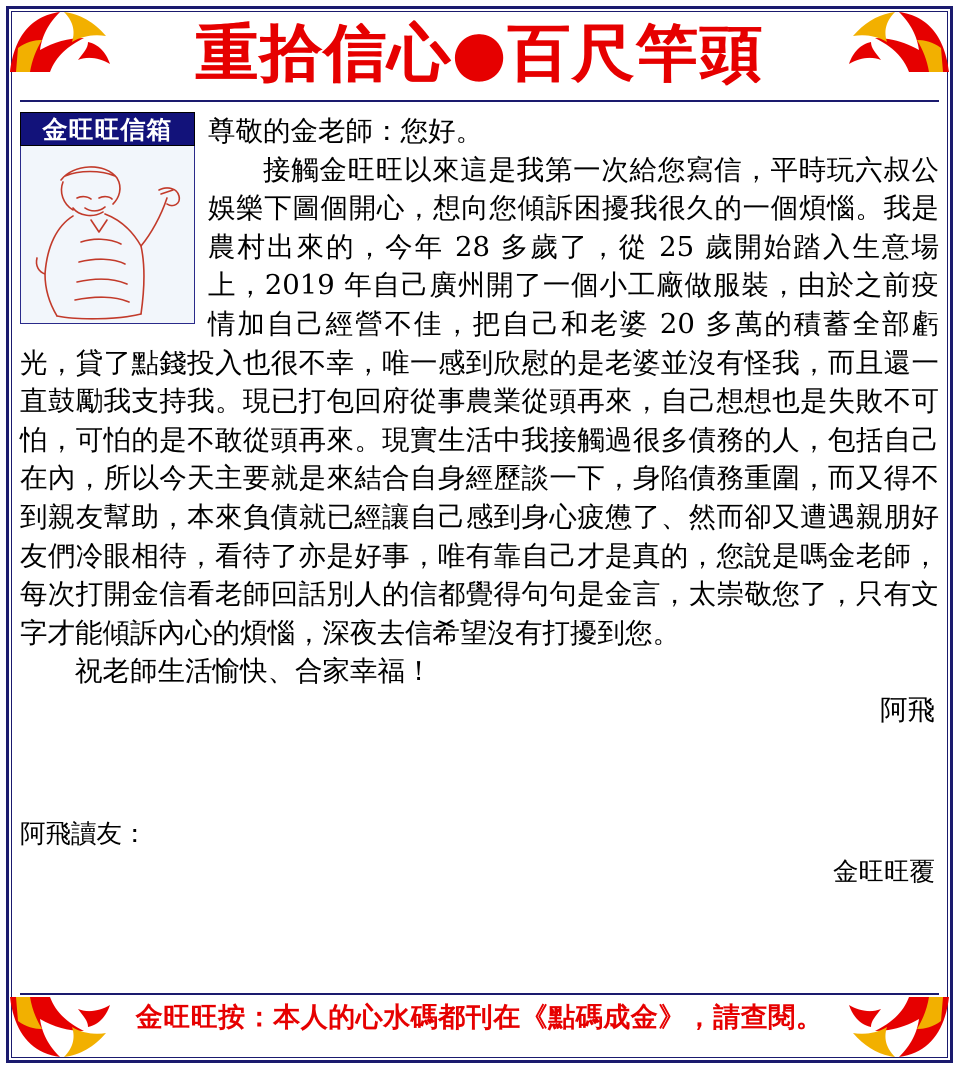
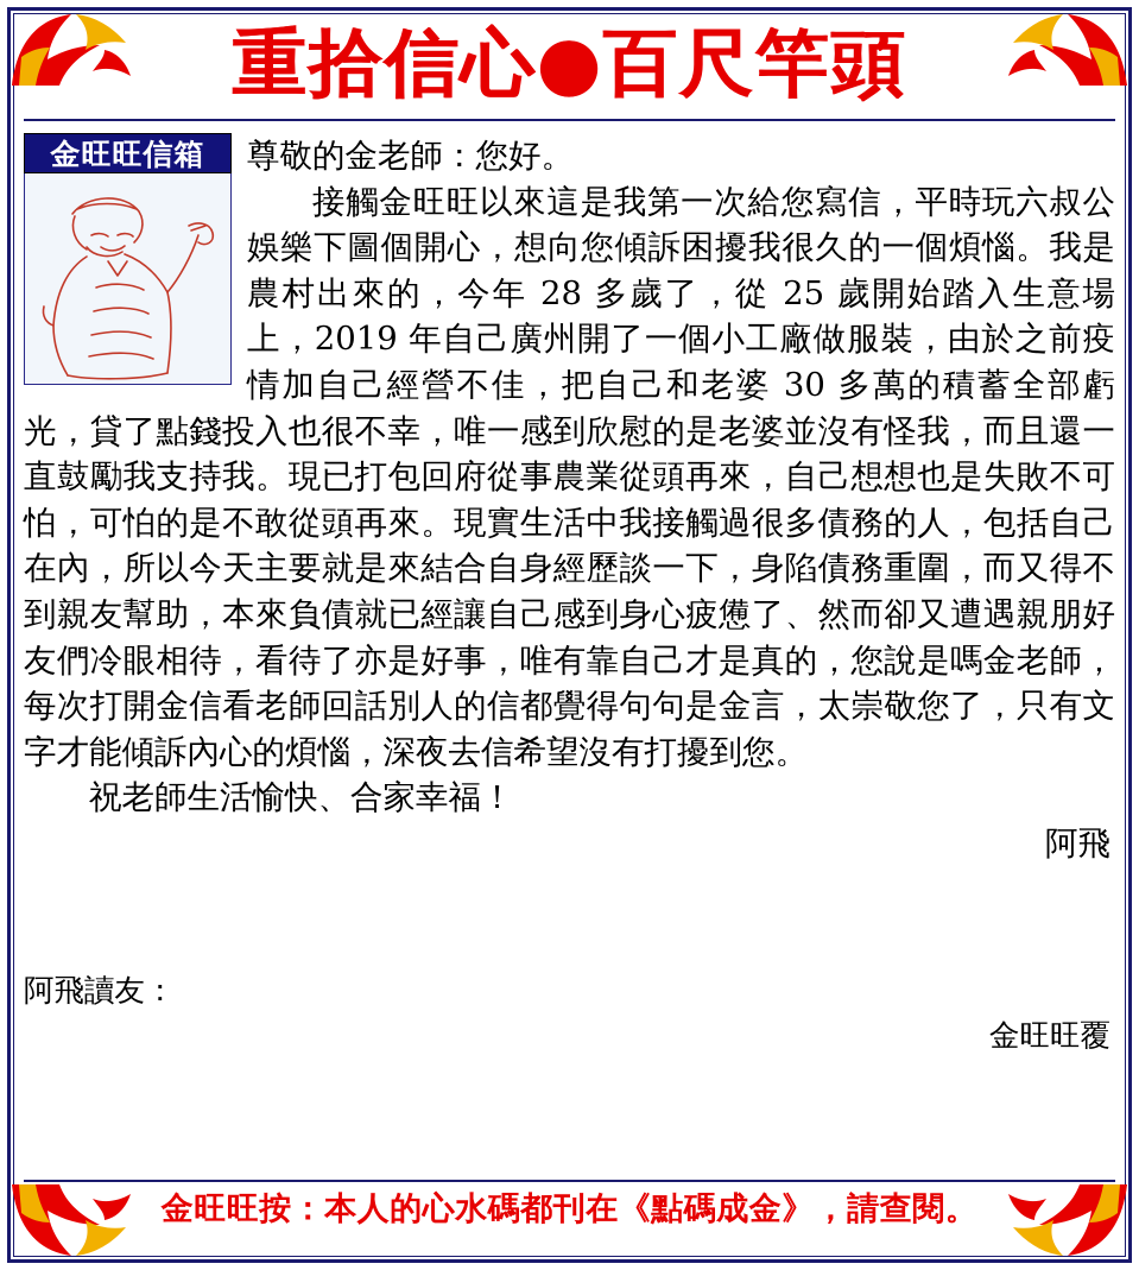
  重拾信心●百尺竿頭
  金旺旺信箱
  尊敬的金老師：您好。
- 接觸金旺旺以來這是我第一次給您寫信，平時玩六叔公娛樂下圖個開心，想向您傾訴困擾我很久的一個煩惱。我是農村出來的，今年 28 多歲了，從 25 歲開始踏入生意場上，2019 年自己廣州開了一個小工廠做服裝，由於之前疫情加自己經營不佳，把自己和老婆 20 多萬的積蓄全部虧光，貸了點錢投入也很不幸，唯一感到欣慰的是老婆並沒有怪我，而且還一直鼓勵我支持我。現已打包回府從事農業從頭再來，自己想想也是失敗不可怕，可怕的是不敢從頭再來。現實生活中我接觸過很多債務的人，包括自己在內，所以今天主要就是來結合自身經歷談一下，身陷債務重圍，而又得不到親友幫助，本來負債就已經讓自己感到身心疲憊了、然而卻又遭遇親朋好友們冷眼相待，看待了亦是好事，唯有靠自己才是真的，您說是嗎金老師，每次打開金信看老師回話別人的信都覺得句句是金言，太崇敬您了，只有文字才能傾訴內心的煩惱，深夜去信希望沒有打擾到您。
+ 接觸金旺旺以來這是我第一次給您寫信，平時玩六叔公娛樂下圖個開心，想向您傾訴困擾我很久的一個煩惱。我是農村出來的，今年 28 多歲了，從 25 歲開始踏入生意場上，2019 年自己廣州開了一個小工廠做服裝，由於之前疫情加自己經營不佳，把自己和老婆 30 多萬的積蓄全部虧光，貸了點錢投入也很不幸，唯一感到欣慰的是老婆並沒有怪我，而且還一直鼓勵我支持我。現已打包回府從事農業從頭再來，自己想想也是失敗不可怕，可怕的是不敢從頭再來。現實生活中我接觸過很多債務的人，包括自己在內，所以今天主要就是來結合自身經歷談一下，身陷債務重圍，而又得不到親友幫助，本來負債就已經讓自己感到身心疲憊了、然而卻又遭遇親朋好友們冷眼相待，看待了亦是好事，唯有靠自己才是真的，您說是嗎金老師，每次打開金信看老師回話別人的信都覺得句句是金言，太崇敬您了，只有文字才能傾訴內心的煩惱，深夜去信希望沒有打擾到您。
  祝老師生活愉快、合家幸福！
  阿飛
  阿飛讀友：
  金旺旺覆
  金旺旺按：本人的心水碼都刊在《點碼成金》，請查閱。
